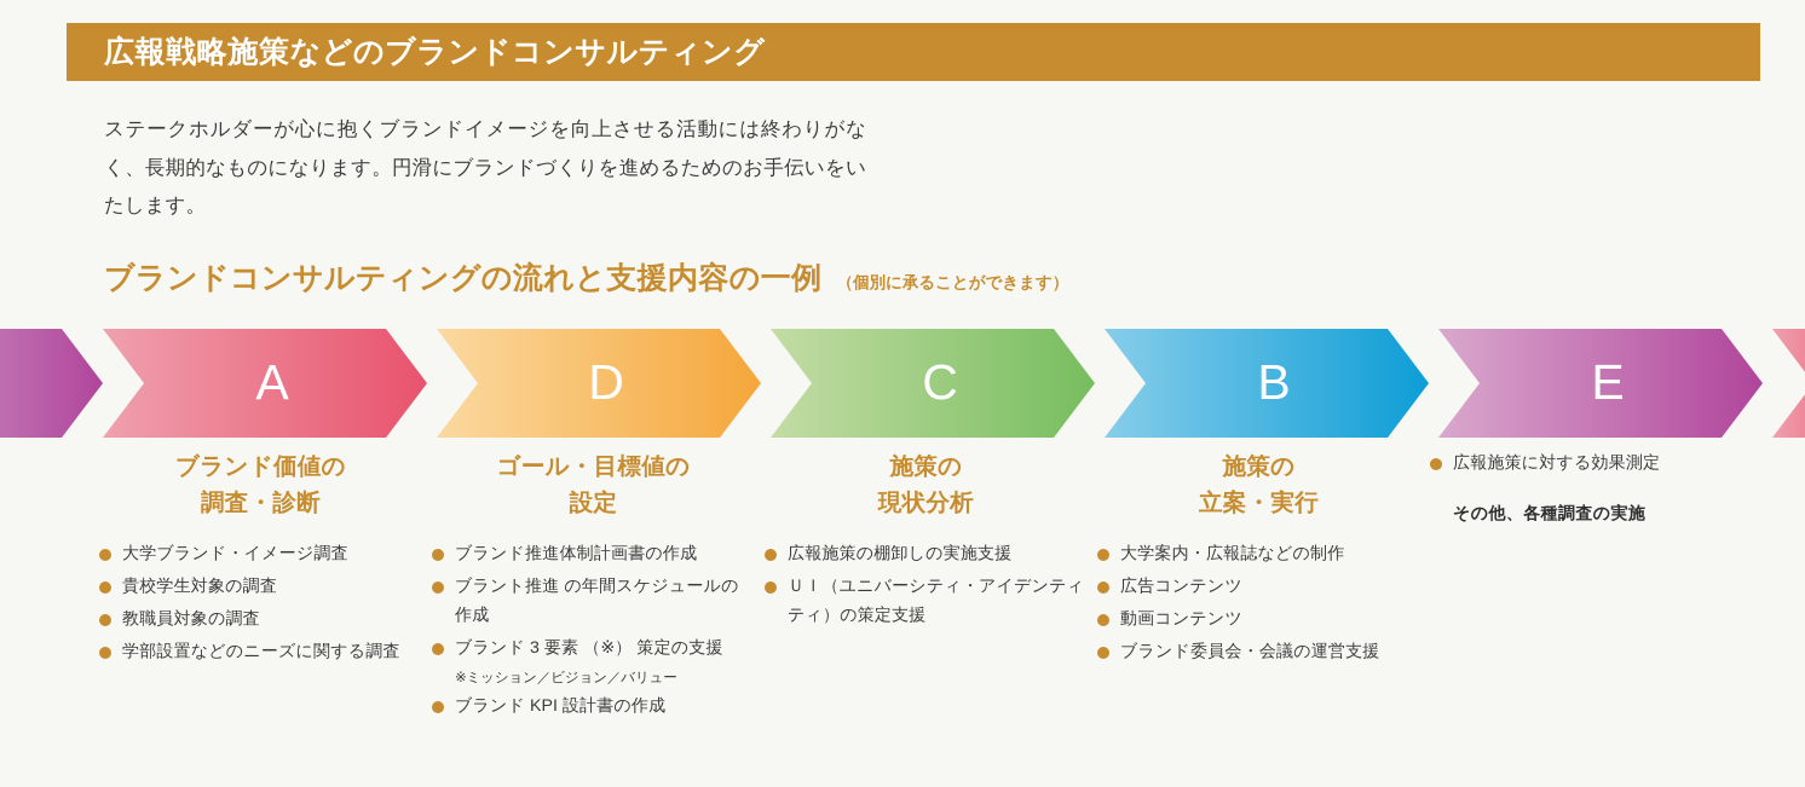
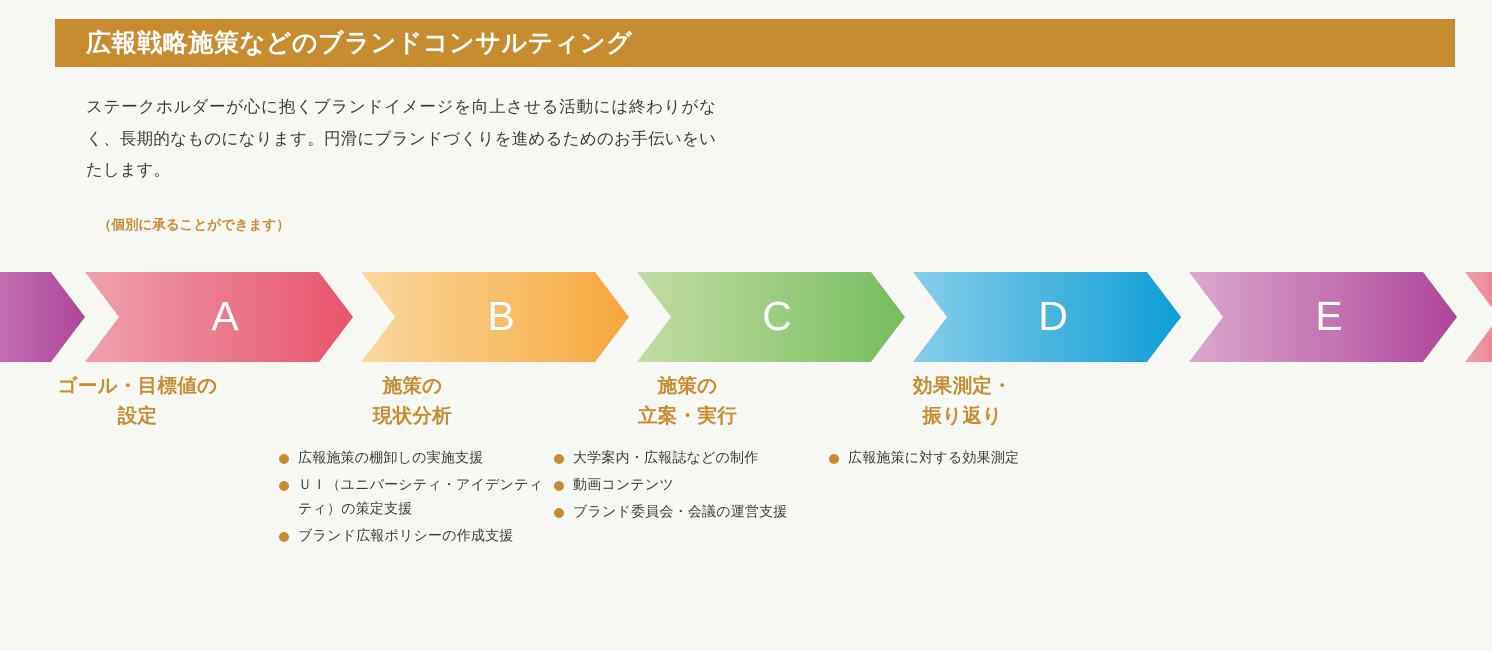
  広報戦略施策などのブランドコンサルティング
  ステークホルダーが心に抱くブランドイメージを向上させる活動には終わりがなく、長期的なものになります。円滑にブランドづくりを進めるためのお手伝いをいたします。
- ブランドコンサルティングの流れと支援内容の一例
  （個別に承ることができます）
  A
- D
+ B
  C
- B
+ D
  E
- ブランド価値の
- 調査・診断
- 大学ブランド・イメージ調査
- 貴校学生対象の調査
- 教職員対象の調査
- 学部設置などのニーズに関する調査
  ゴール・目標値の
  設定
- ブランド推進体制計画書の作成
- ブラント推進 の年間スケジュールの作成
- ブランド 3 要素 （※） 策定の支援
- ※ミッション／ビジョン／バリュー
- ブランド KPI 設計書の作成
  施策の
  現状分析
  広報施策の棚卸しの実施支援
  ＵＩ（ユニバーシティ・アイデンティティ）の策定支援
+ ブランド広報ポリシーの作成支援
  施策の
  立案・実行
  大学案内・広報誌などの制作
- 広告コンテンツ
  動画コンテンツ
  ブランド委員会・会議の運営支援
+ 効果測定・
+ 振り返り
  広報施策に対する効果測定
- その他、各種調査の実施
